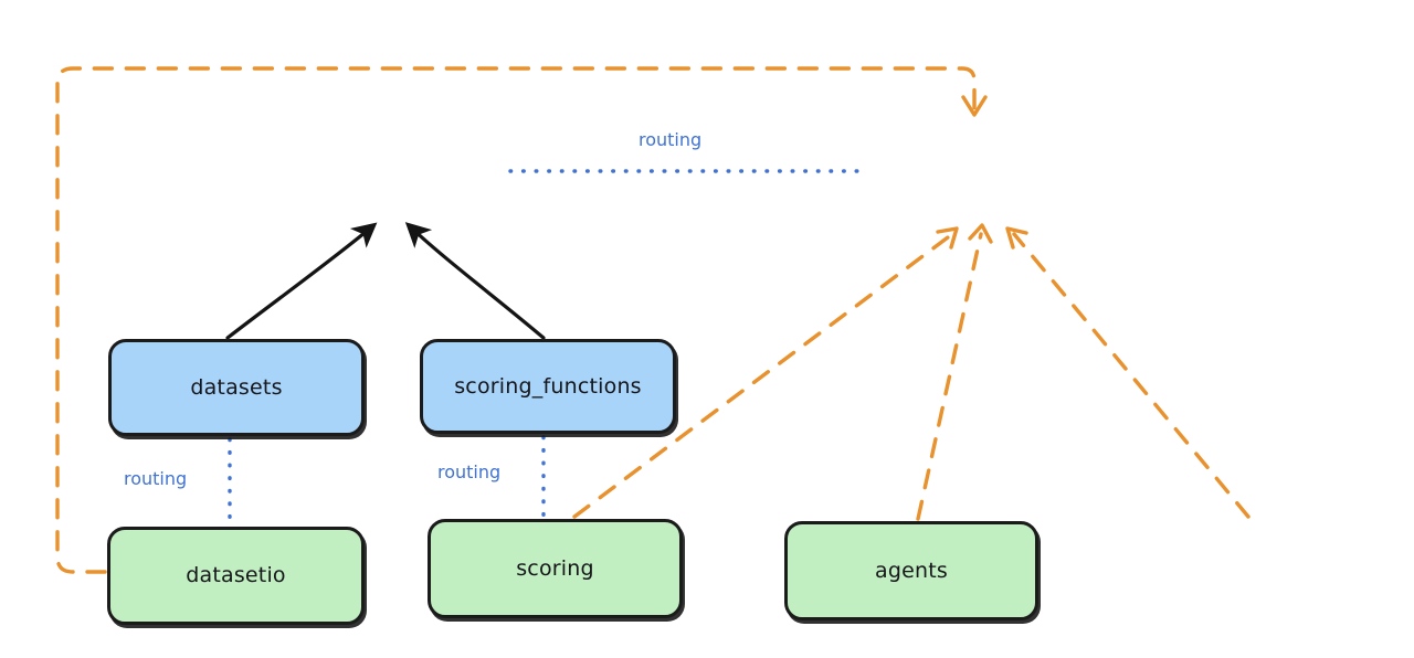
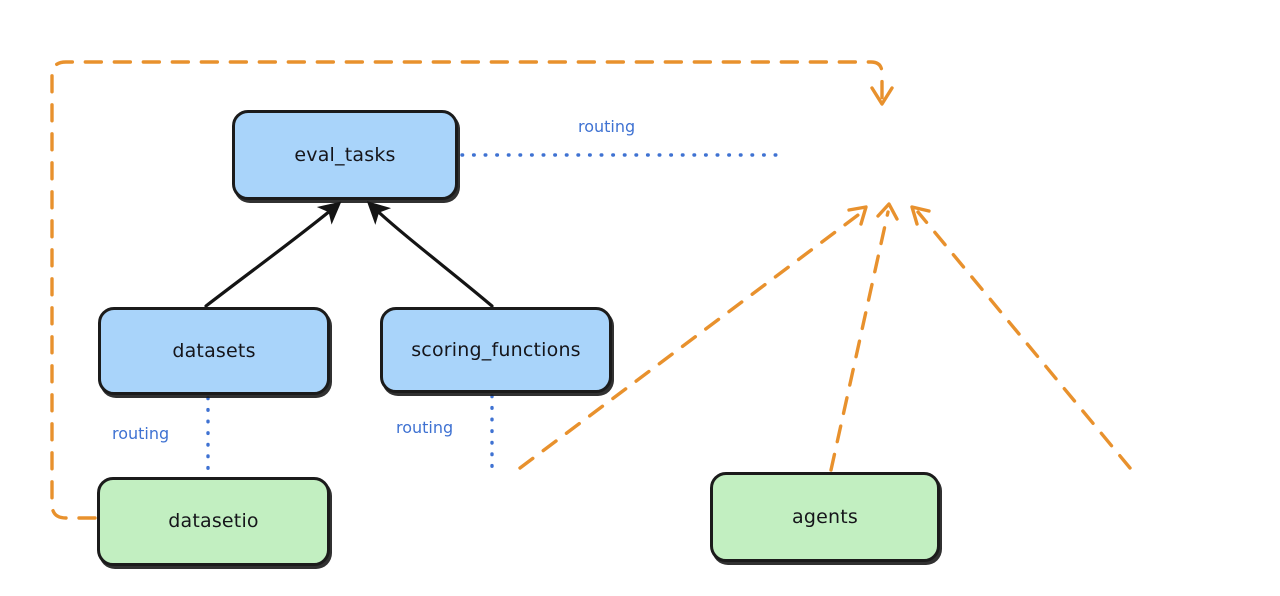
+ eval_tasks
  datasets
  scoring_functions
  datasetio
- scoring
  agents
  routing
  routing
  routing
